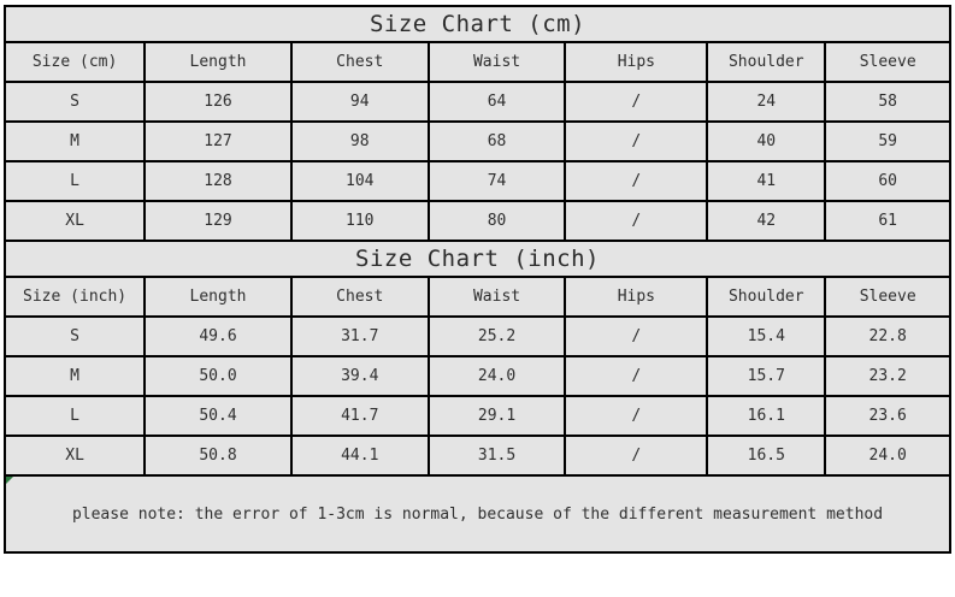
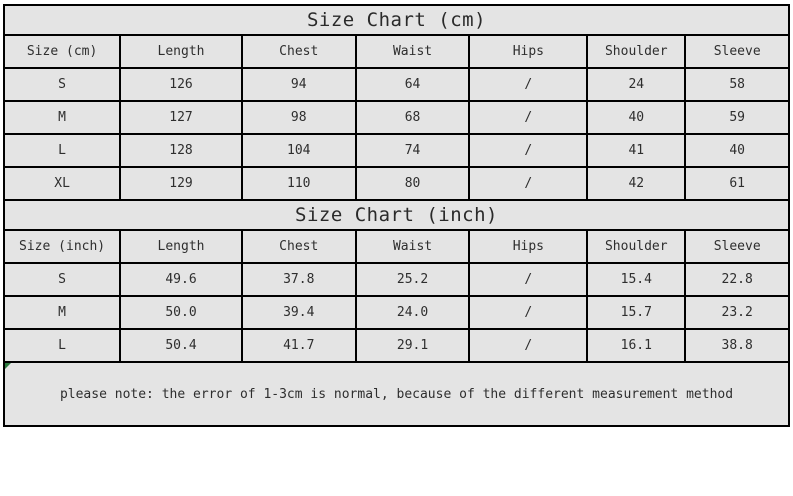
  Size Chart (cm)
  Size (cm)	Length	Chest	Waist	Hips	Shoulder	Sleeve
  S	126	94	64	/	24	58
  M	127	98	68	/	40	59
- L	128	104	74	/	41	60
+ L	128	104	74	/	41	40
  XL	129	110	80	/	42	61
  Size Chart (inch)
  Size (inch)	Length	Chest	Waist	Hips	Shoulder	Sleeve
- S	49.6	31.7	25.2	/	15.4	22.8
+ S	49.6	37.8	25.2	/	15.4	22.8
  M	50.0	39.4	24.0	/	15.7	23.2
- L	50.4	41.7	29.1	/	16.1	23.6
+ L	50.4	41.7	29.1	/	16.1	38.8
- XL	50.8	44.1	31.5	/	16.5	24.0
  please note: the error of 1-3cm is normal, because of the different measurement method
